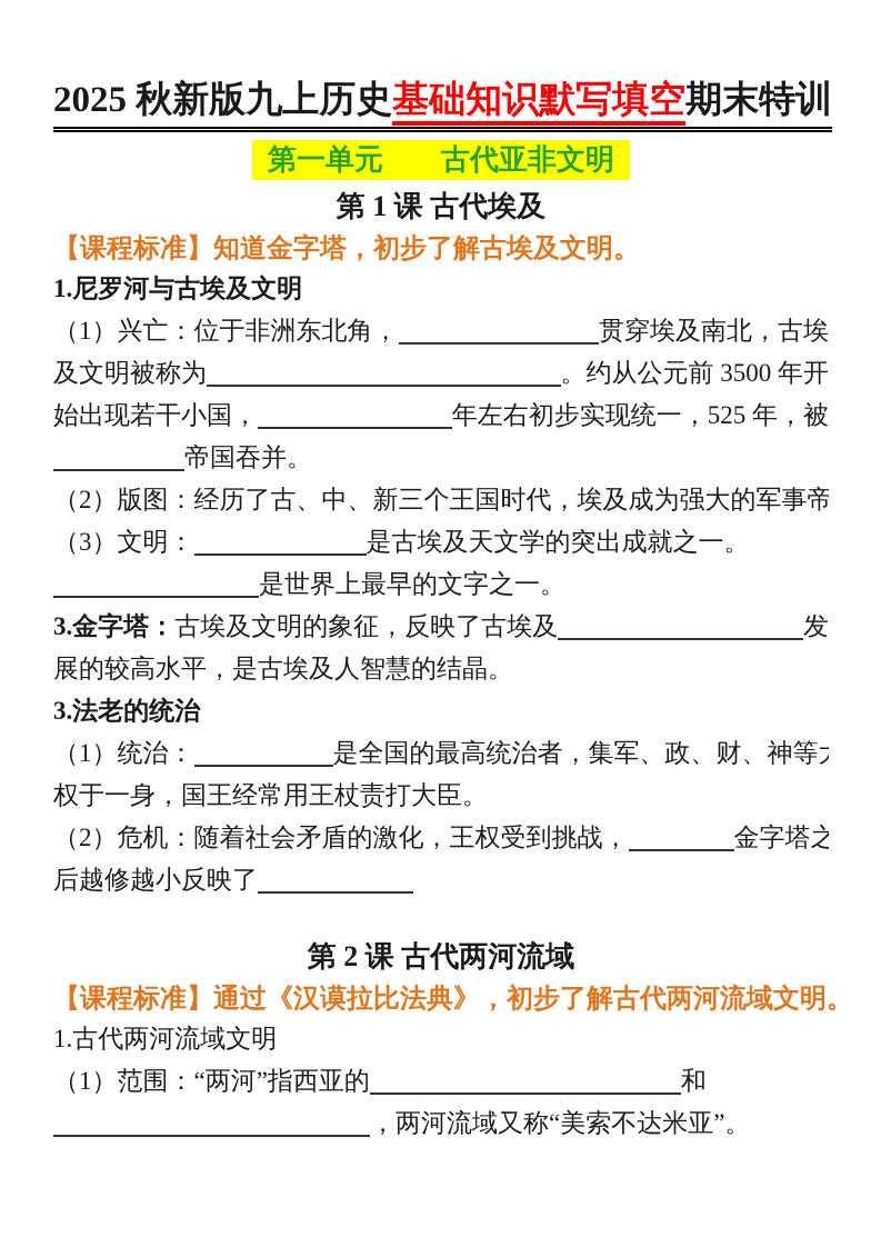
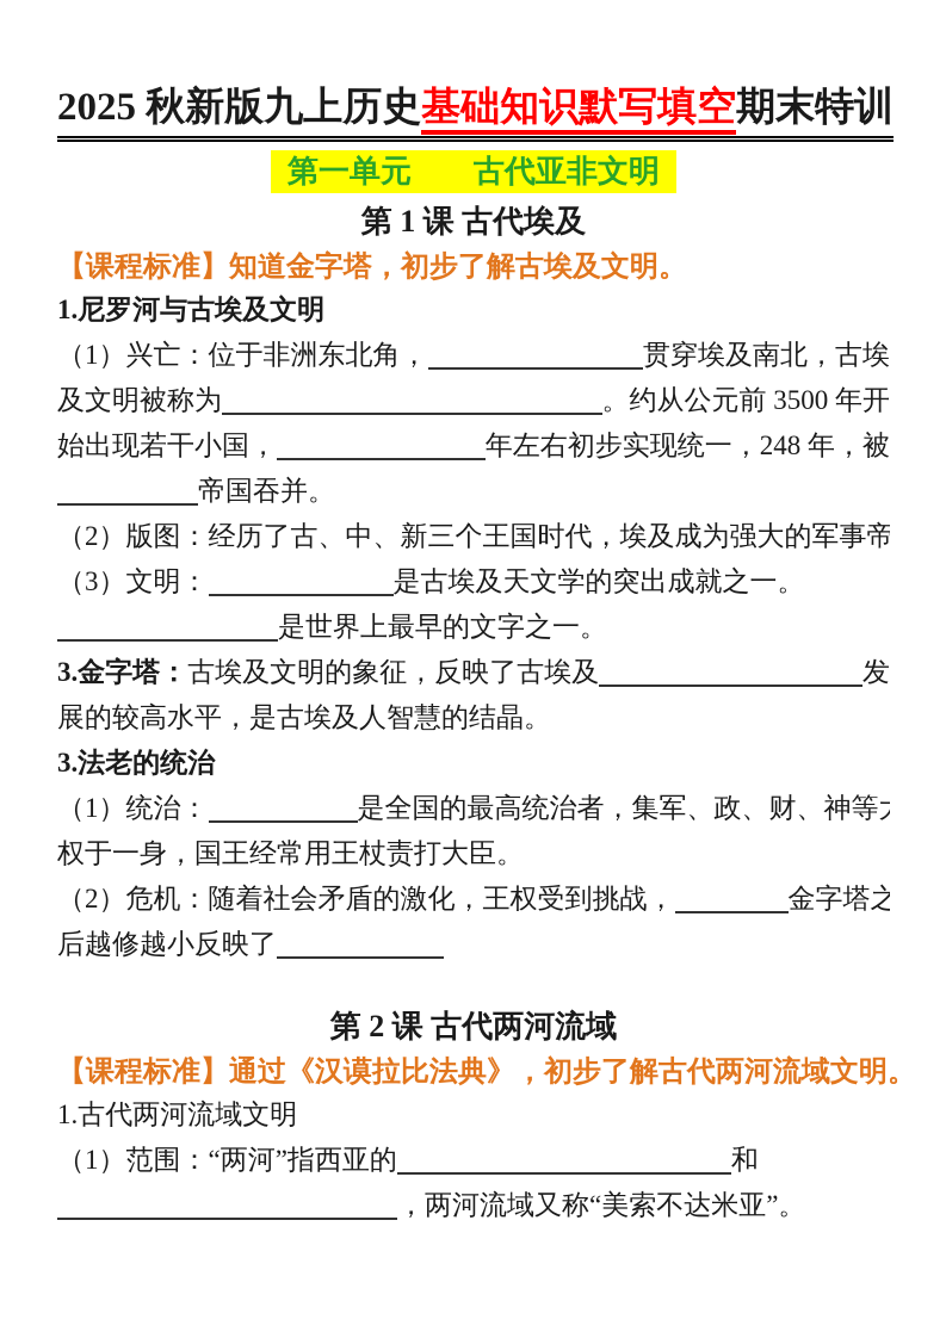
  2025 秋新版九上历史基础知识默写填空期末特训
  第一单元 古代亚非文明
  第 1 课 古代埃及
  【课程标准】知道金字塔，初步了解古埃及文明。
  1.尼罗河与古埃及文明
  （1）兴亡：位于非洲东北角，
  贯穿埃及南北，古埃
  及文明被称为
  。约从公元前 3500 年开
  始出现若干小国，
- 年左右初步实现统一，525 年，被
+ 年左右初步实现统一，248 年，被
  帝国吞并。
  （2）版图：经历了古、中、新三个王国时代，埃及成为强大的军事帝
  （3）文明：
  是古埃及天文学的突出成就之一。
  是世界上最早的文字之一。
  3.金字塔：
  古埃及文明的象征，反映了古埃及
  发
  展的较高水平，是古埃及人智慧的结晶。
  3.法老的统治
  （1）统治：
  是全国的最高统治者，集军、政、财、神等
  权于一身，国王经常用王杖责打大臣。
  （2）危机：随着社会矛盾的激化，王权受到挑战，
  金字塔之
  后越修越小反映了
  第 2 课 古代两河流域
  【课程标准】通过《汉谟拉比法典》，初步了解古代两河流域文明。
  1.古代两河流域文明
  （1）范围：“两河”指西亚的
  和
  ，两河流域又称“美索不达米亚”。
